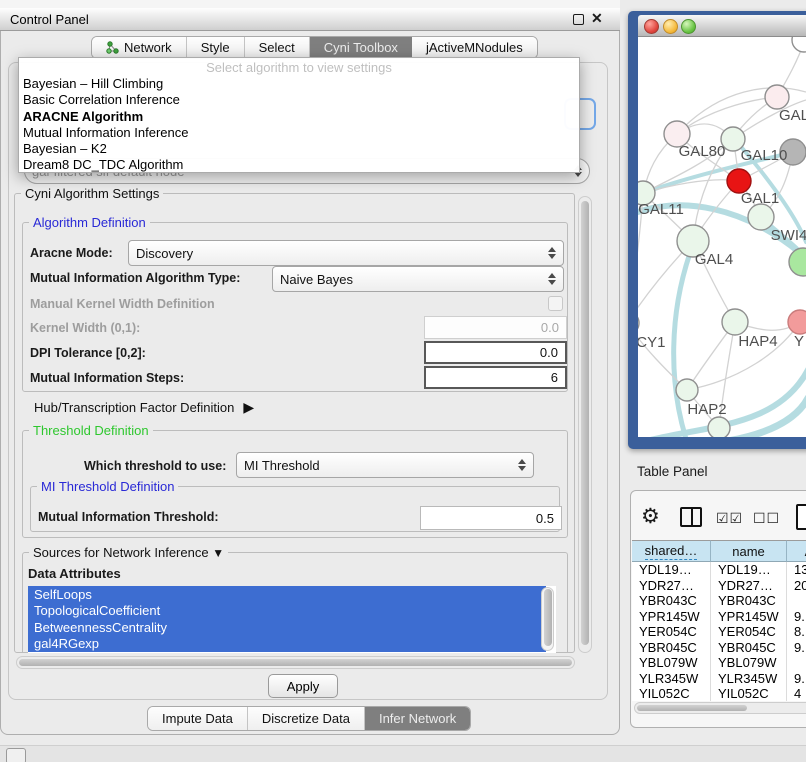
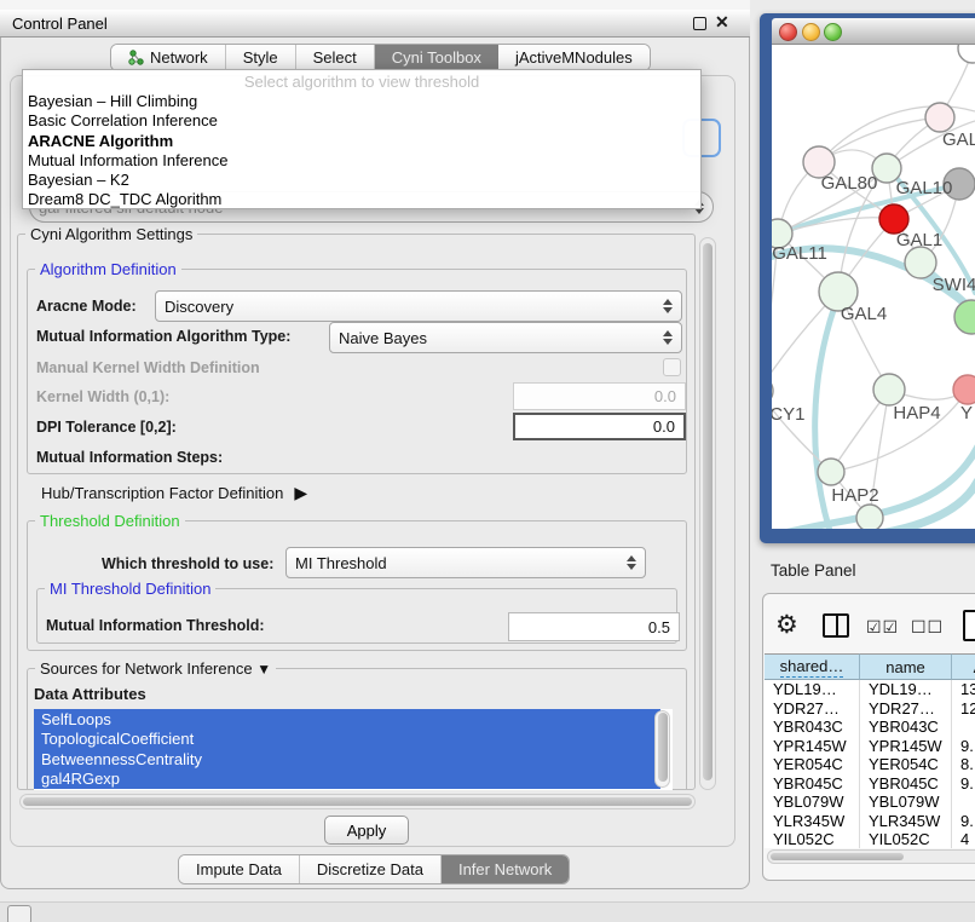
  Control Panel
  ✕
  Network
  Style
  Select
  Cyni Toolbox
  jActiveMNodules
- Select algorithm to view settings
+ Select algorithm to view threshold
  Bayesian – Hill Climbing
  Basic Correlation Inference
  ARACNE Algorithm
  Mutual Information Inference
  Bayesian – K2
  Dream8 DC_TDC Algorithm
  Cyni Algorithm Settings
  Algorithm Definition
  Aracne Mode:
  Discovery
  Mutual Information Algorithm Type:
  Naive Bayes
  Manual Kernel Width Definition
  Kernel Width (0,1):
  0.0
  DPI Tolerance [0,2]:
  0.0
  Mutual Information Steps:
- 6
  Hub/Transcription Factor Definition
  ▶
  Threshold Definition
  Which threshold to use:
  MI Threshold
  MI Threshold Definition
  Mutual Information Threshold:
  0.5
  Sources for Network Inference ▼
  Data Attributes
  SelfLoops
  TopologicalCoefficient
  BetweennessCentrality
  gal4RGexp
  Apply
  Impute Data
  Discretize Data
  Infer Network
  GAL
  GAL80
  GAL10
  GAL1
  GAL11
  SWI4
  GAL4
  CY1
  HAP4
  Y
  HAP2
  Table Panel
  ⚙
  ☑☑
  ☐☐
  shared…
  name
  YDL19…
  YDL19…
  13
  YDR27…
  YDR27…
- 20
+ 12
  YBR043C
  YBR043C
  YPR145W
  YPR145W
  9.
  YER054C
  YER054C
  8.
  YBR045C
  YBR045C
  9.
  YBL079W
  YBL079W
  YLR345W
  YLR345W
  9.
  YIL052C
  YIL052C
  4
